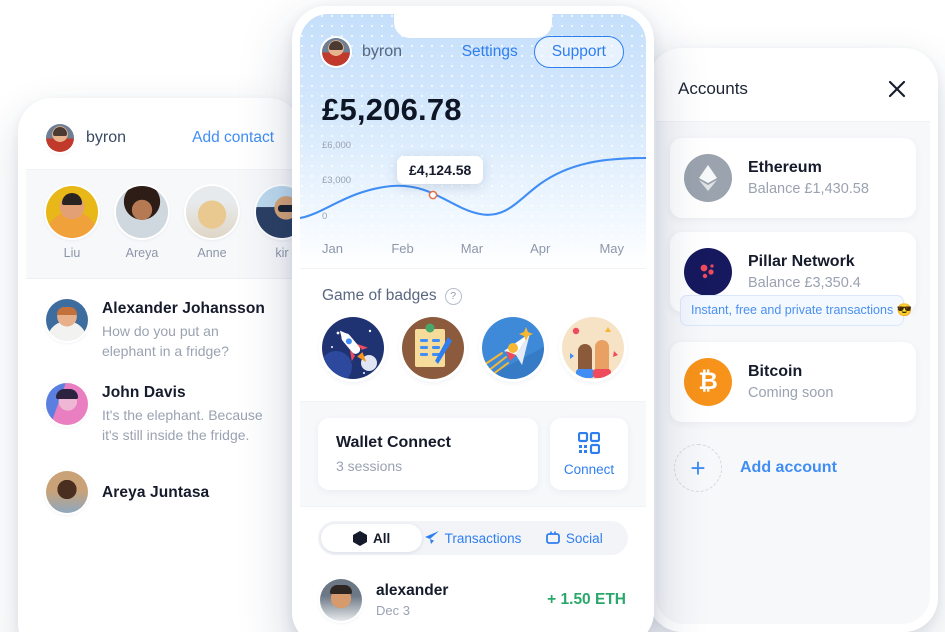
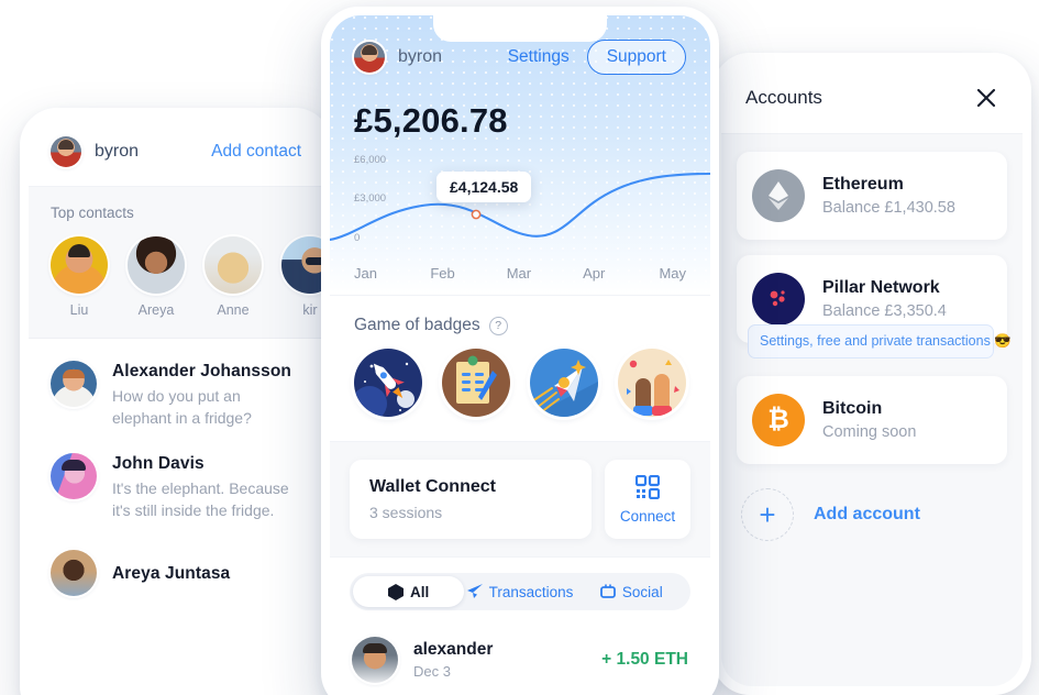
  byron
  Add contact
+ Top contacts
  Liu
  Areya
  Anne
  kir
  Alexander Johansson
  How do you put an elephant in a fridge?
  John Davis
  It's the elephant. Because it's still inside the fridge.
  Areya Juntasa
  Accounts
  Ethereum
  Balance £1,430.58
  Pillar Network
  Balance £3,350.4
- Instant, free and private transactions 😎
+ Settings, free and private transactions 😎
  ₿
  Bitcoin
  Coming soon
  +
  Add account
  byron
  Settings
  Support
  £5,206.78
  £6,000
  £3,000
  0
  £4,124.58
  Jan
  Feb
  Mar
  Apr
  May
  Game of badges
  ?
  Wallet Connect
  3 sessions
  Connect
  All
  Transactions
  Social
  alexander
  Dec 3
  + 1.50 ETH
